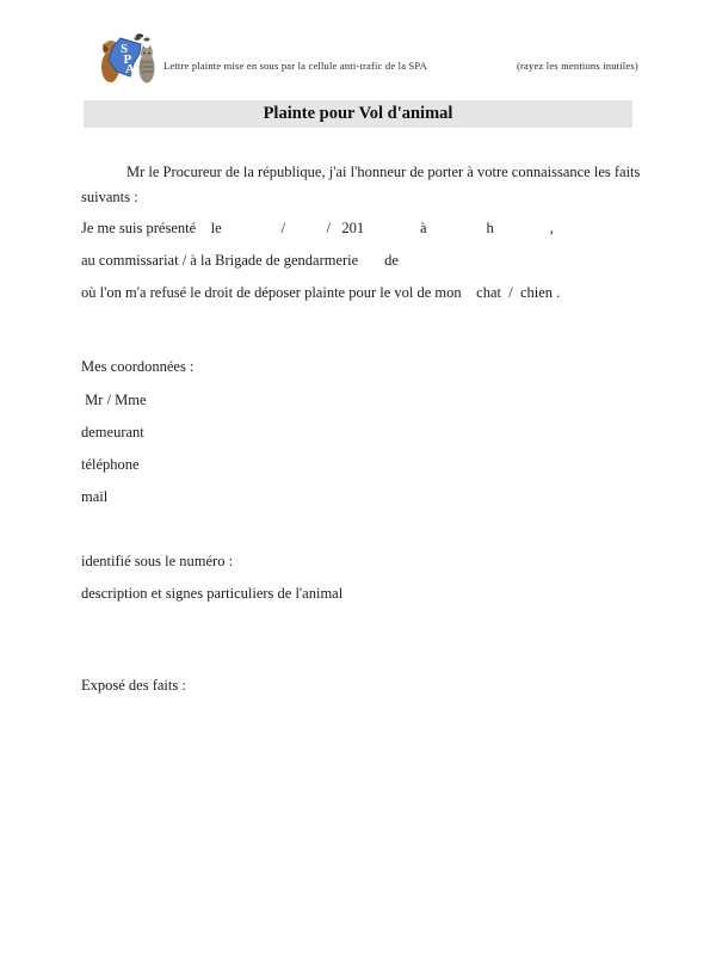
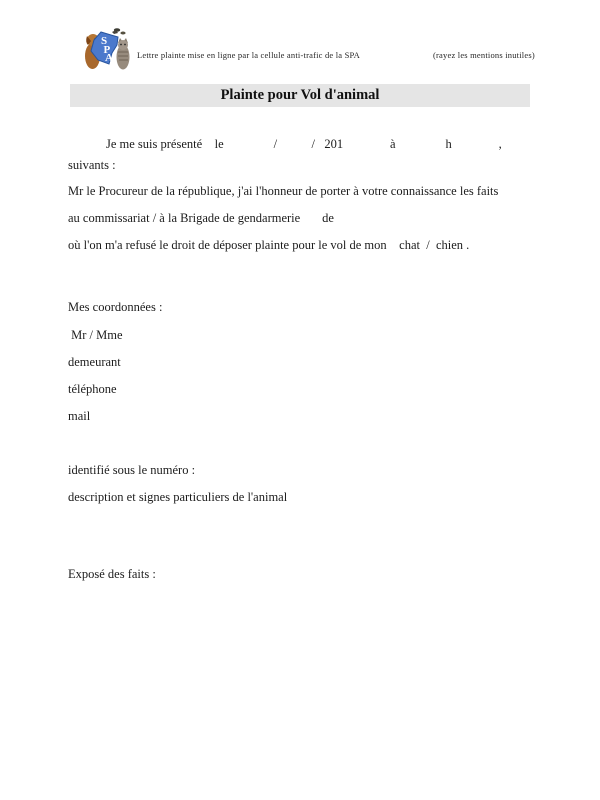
  S
  P
  A
- Lettre plainte mise en sous par la cellule anti-trafic de la SPA
+ Lettre plainte mise en ligne par la cellule anti-trafic de la SPA
  (rayez les mentions inutiles)
  Plainte pour Vol d'animal
- Mr le Procureur de la république, j'ai l'honneur de porter à votre connaissance les faits
+ Je me suis présenté le / / 201 à h ,
  suivants :
- Je me suis présenté le / / 201 à h ,
+ Mr le Procureur de la république, j'ai l'honneur de porter à votre connaissance les faits
  au commissariat / à la Brigade de gendarmerie de
  où l'on m'a refusé le droit de déposer plainte pour le vol de mon chat / chien .
  Mes coordonnées :
  Mr / Mme
  demeurant
  téléphone
  mail
  identifié sous le numéro :
  description et signes particuliers de l'animal
  Exposé des faits :
